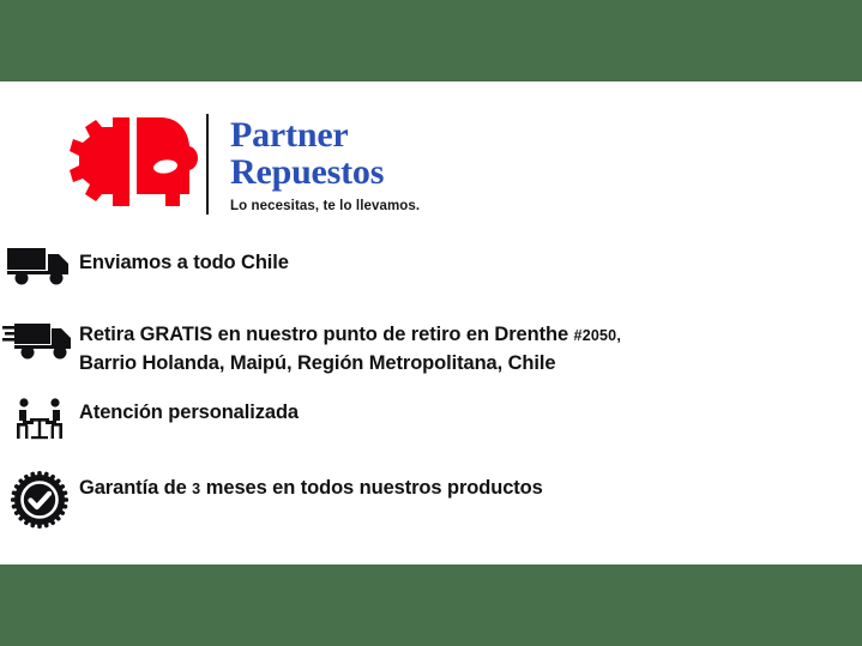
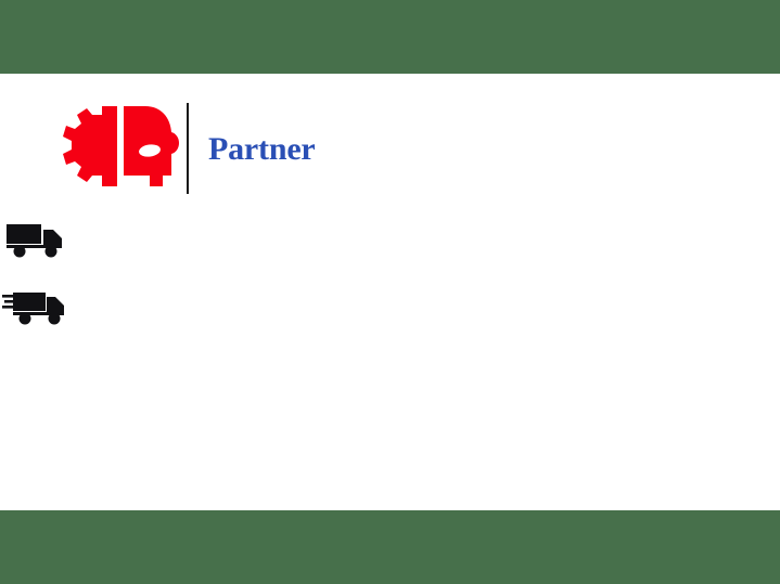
  Partner
- Repuestos
- Lo necesitas, te lo llevamos.
- Enviamos a todo Chile
- Retira GRATIS en nuestro punto de retiro en Drenthe #2050,
- Barrio Holanda, Maipú, Región Metropolitana, Chile
- Atención personalizada
- Garantía de 3 meses en todos nuestros productos
